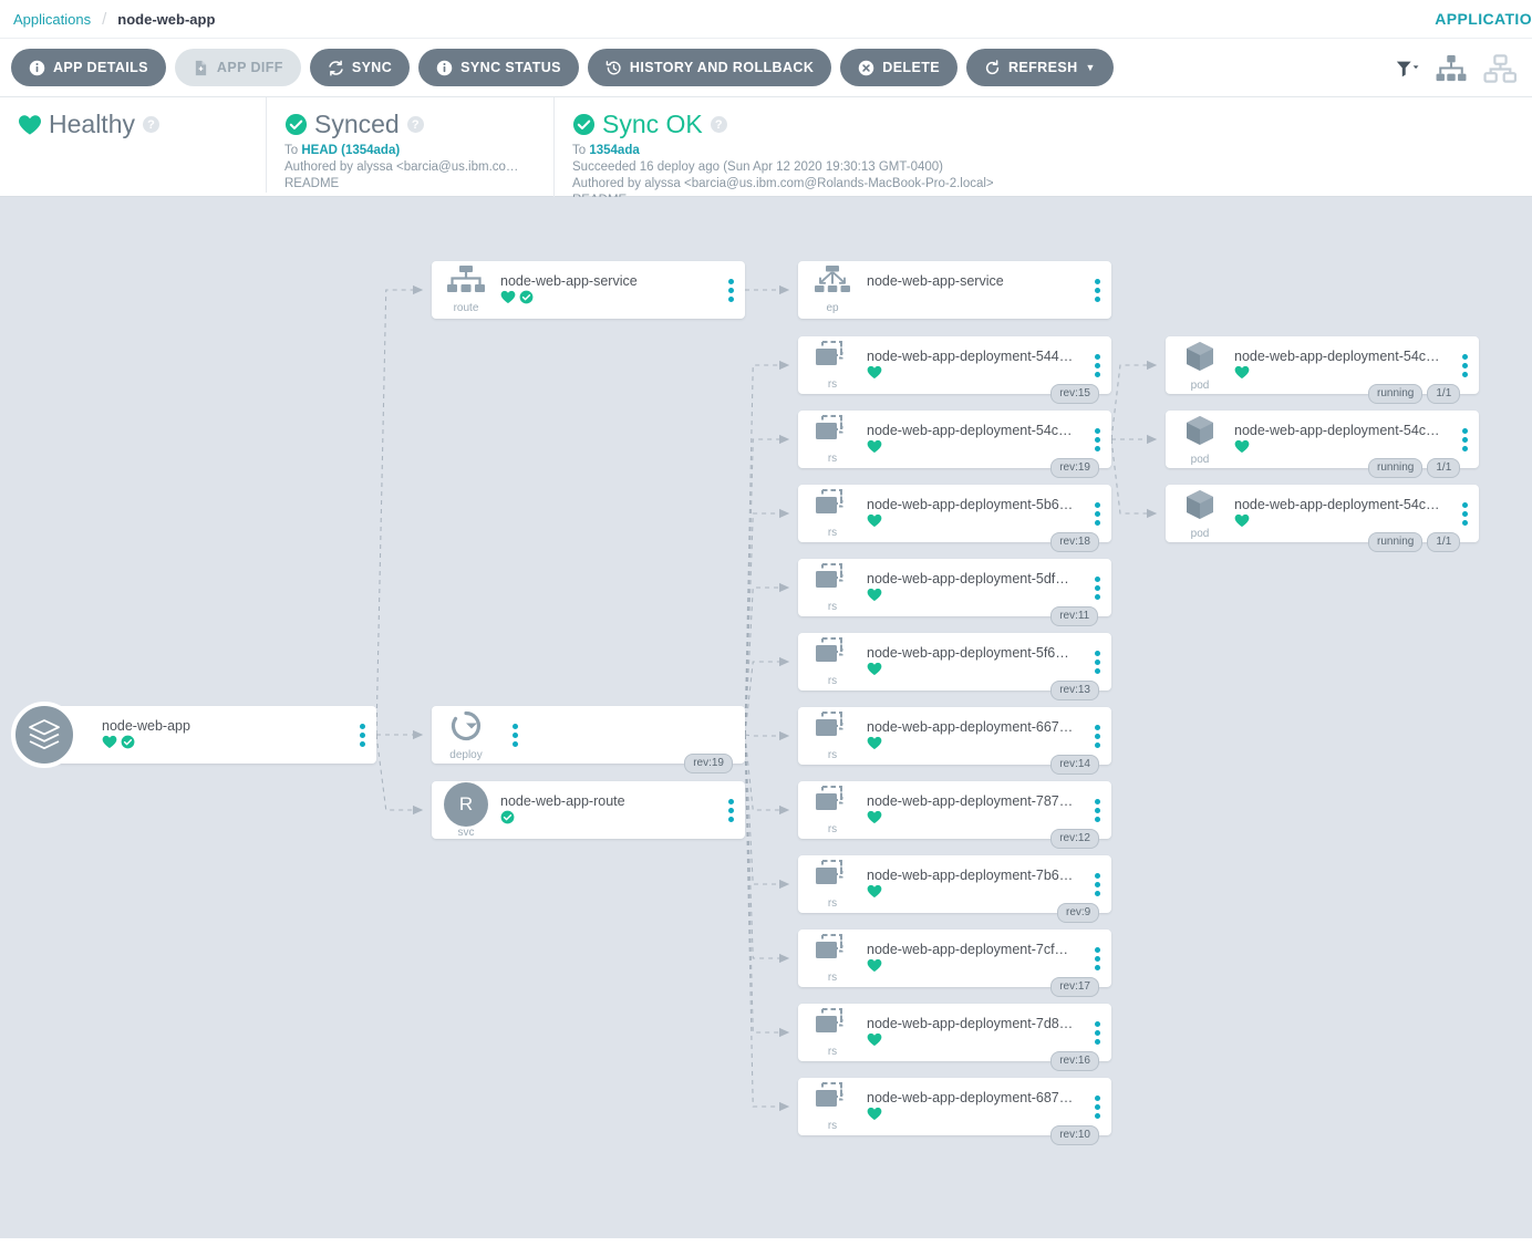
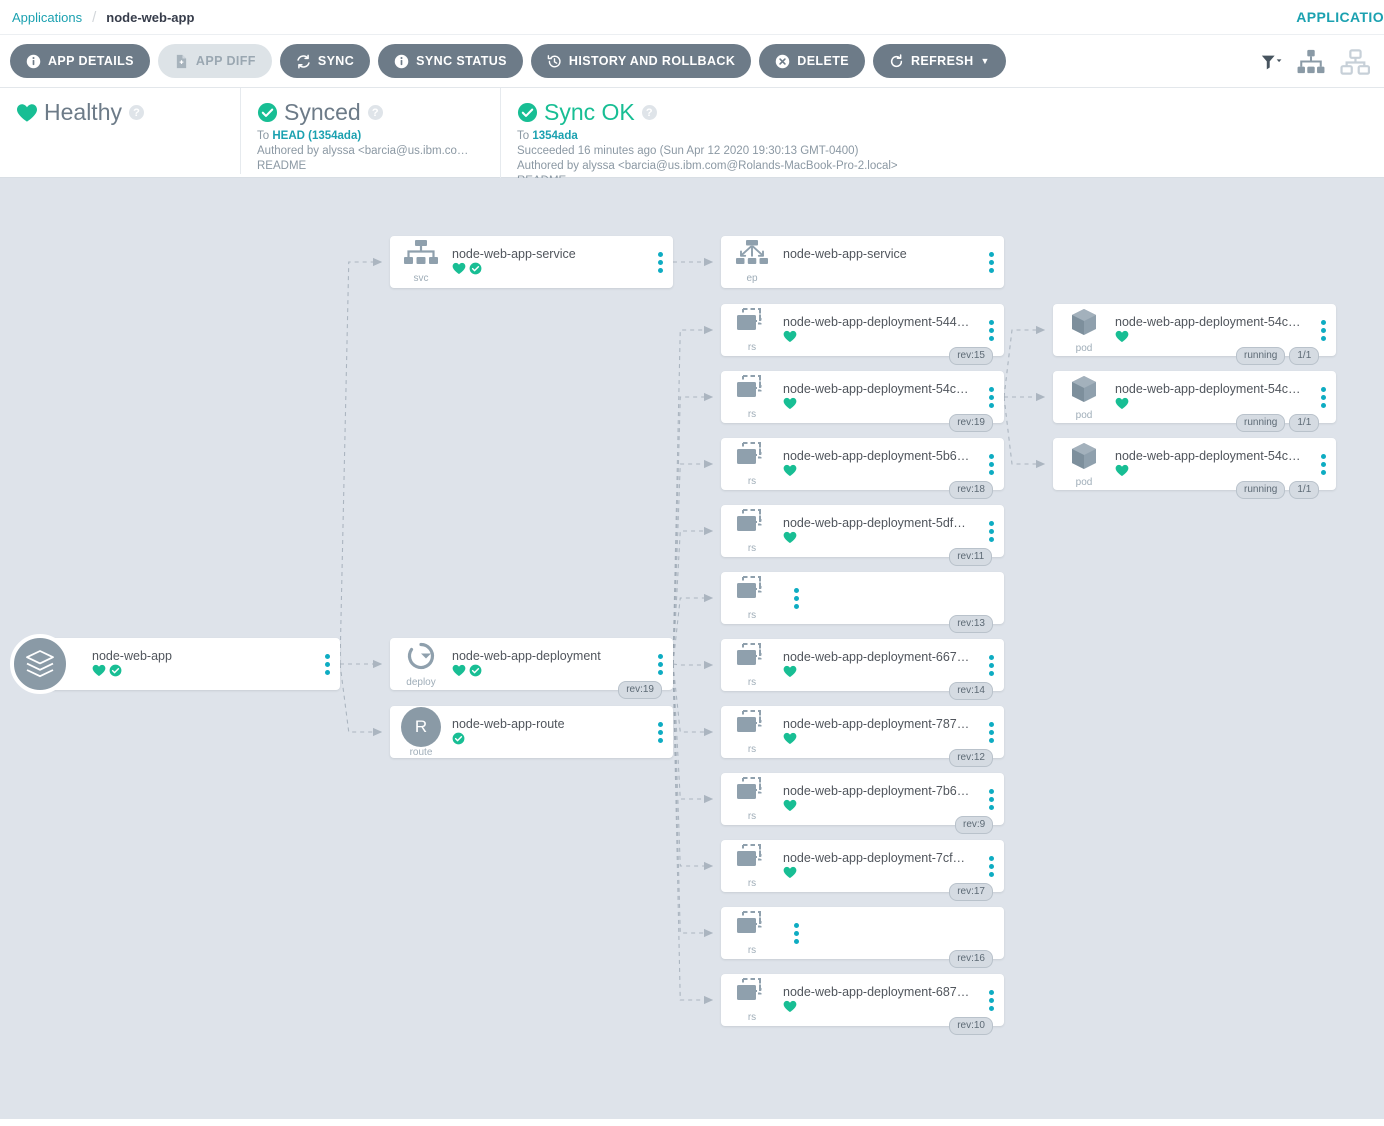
  Applications
  /
  node-web-app
  APPLICATIO
  APP DETAILS
  APP DIFF
  SYNC
  SYNC STATUS
  HISTORY AND ROLLBACK
  DELETE
  REFRESH
  ▼
  Healthy
  ?
  Synced
  ?
  To HEAD (1354ada)
  Authored by alyssa <barcia@us.ibm.co…
  README
  Sync OK
  ?
  To 1354ada
- Succeeded 16 deploy ago (Sun Apr 12 2020 19:30:13 GMT-0400)
+ Succeeded 16 minutes ago (Sun Apr 12 2020 19:30:13 GMT-0400)
  Authored by alyssa <barcia@us.ibm.com@Rolands-MacBook-Pro-2.local>
  node-web-app
- route
+ svc
  node-web-app-service
  ep
  node-web-app-service
  deploy
+ node-web-app-deployment
  rev:19
  R
- svc
+ route
  node-web-app-route
  rs
  node-web-app-deployment-544…
  rev:15
  rs
  node-web-app-deployment-54c…
  rev:19
  rs
  node-web-app-deployment-5b6…
  rev:18
  rs
  node-web-app-deployment-5df…
  rev:11
  rs
- node-web-app-deployment-5f6…
  rev:13
  rs
  node-web-app-deployment-667…
  rev:14
  rs
  node-web-app-deployment-787…
  rev:12
  rs
  node-web-app-deployment-7b6…
  rev:9
  rs
  node-web-app-deployment-7cf…
  rev:17
  rs
- node-web-app-deployment-7d8…
  rev:16
  rs
  node-web-app-deployment-687…
  rev:10
  pod
  node-web-app-deployment-54c…
  running
  1/1
  pod
  node-web-app-deployment-54c…
  running
  1/1
  pod
  node-web-app-deployment-54c…
  running
  1/1
